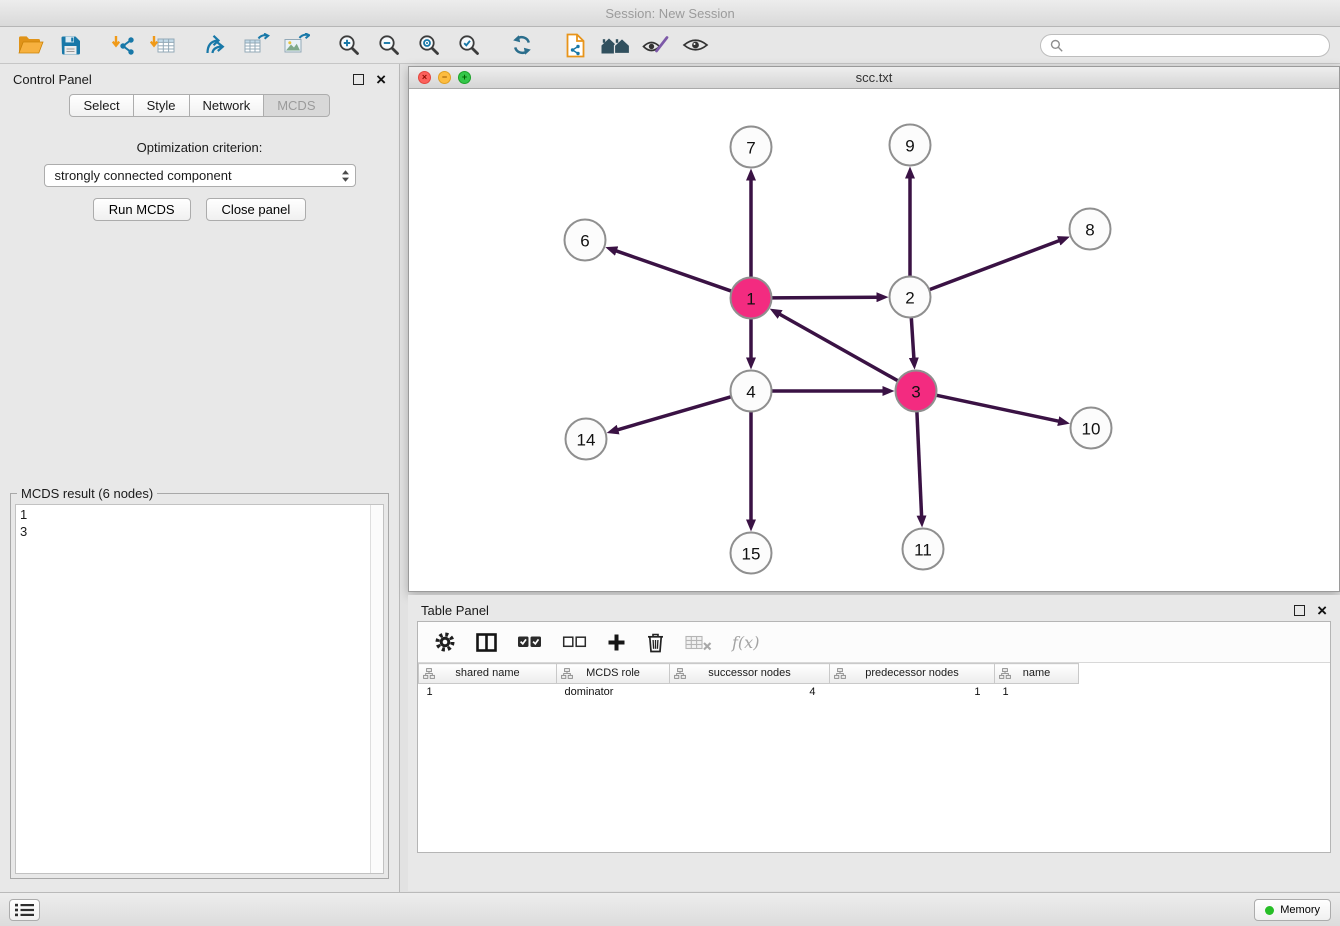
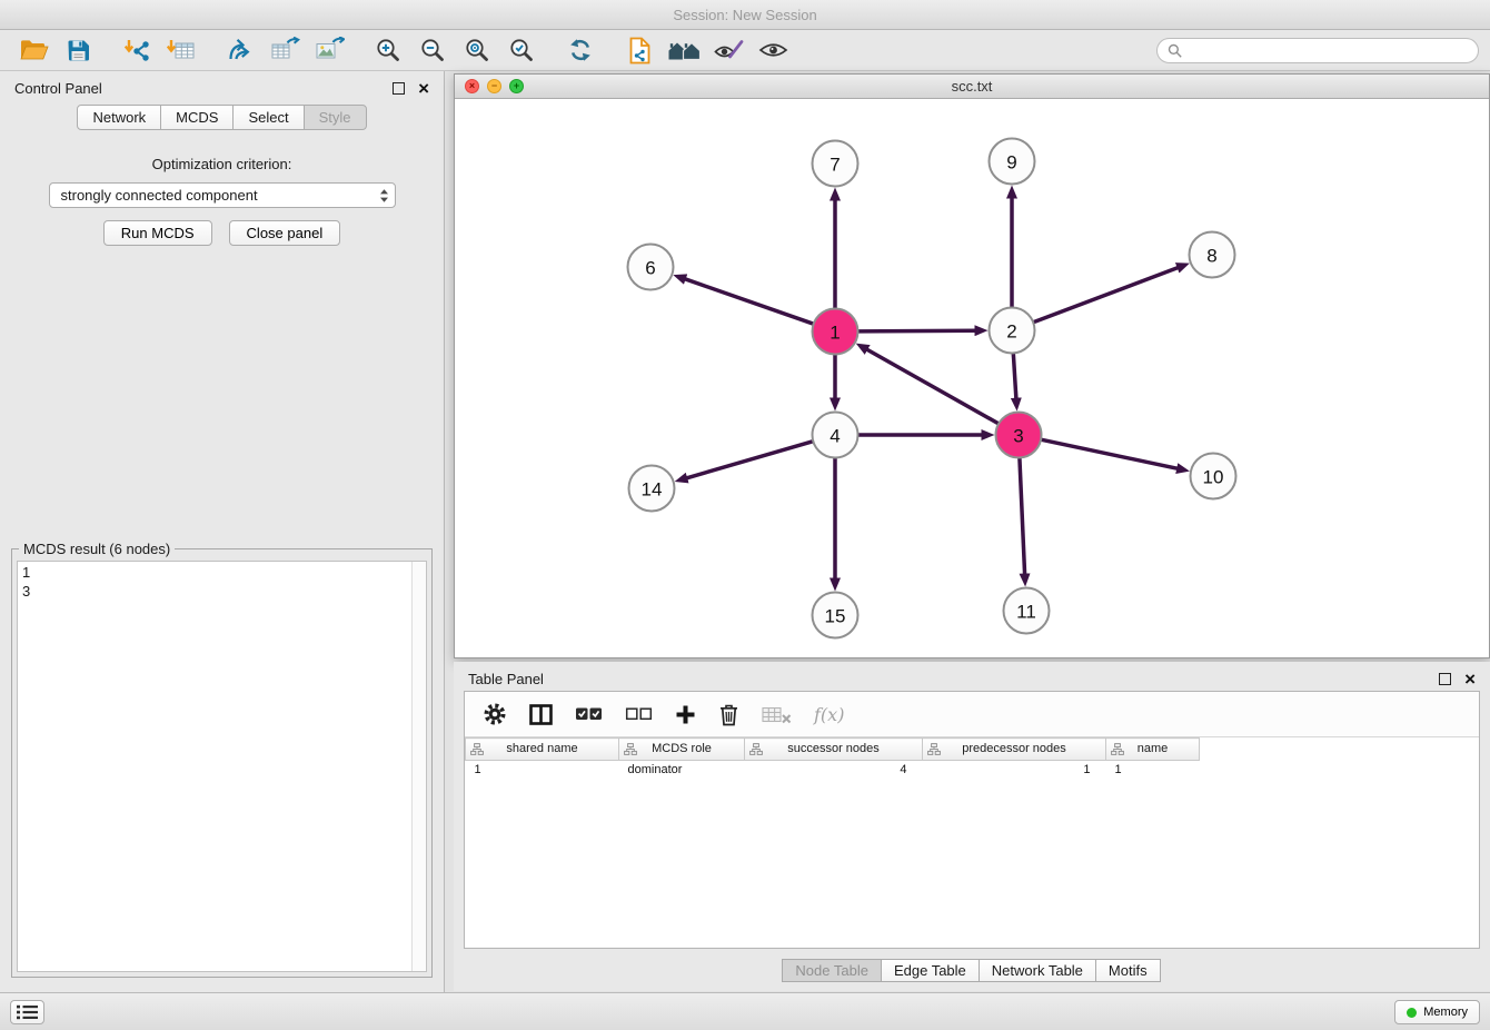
  Session: New Session
  Control Panel
  ×
- Select
+ Network
- Style
+ MCDS
- Network
+ Select
- MCDS
+ Style
  Optimization criterion:
  strongly connected component
  Run MCDS
  Close panel
  MCDS result (6 nodes)
  1
  3
  ×
  −
  +
  scc.txt
  7
  9
  6
  8
  1
  2
  4
  3
  14
  10
  15
  11
  Table Panel
  ×
  f(x)
  shared name	MCDS role	successor nodes	predecessor nodes	name
  1	dominator	4	1	1
+ Node Table
+ Edge Table
+ Network Table
+ Motifs
  Memory
